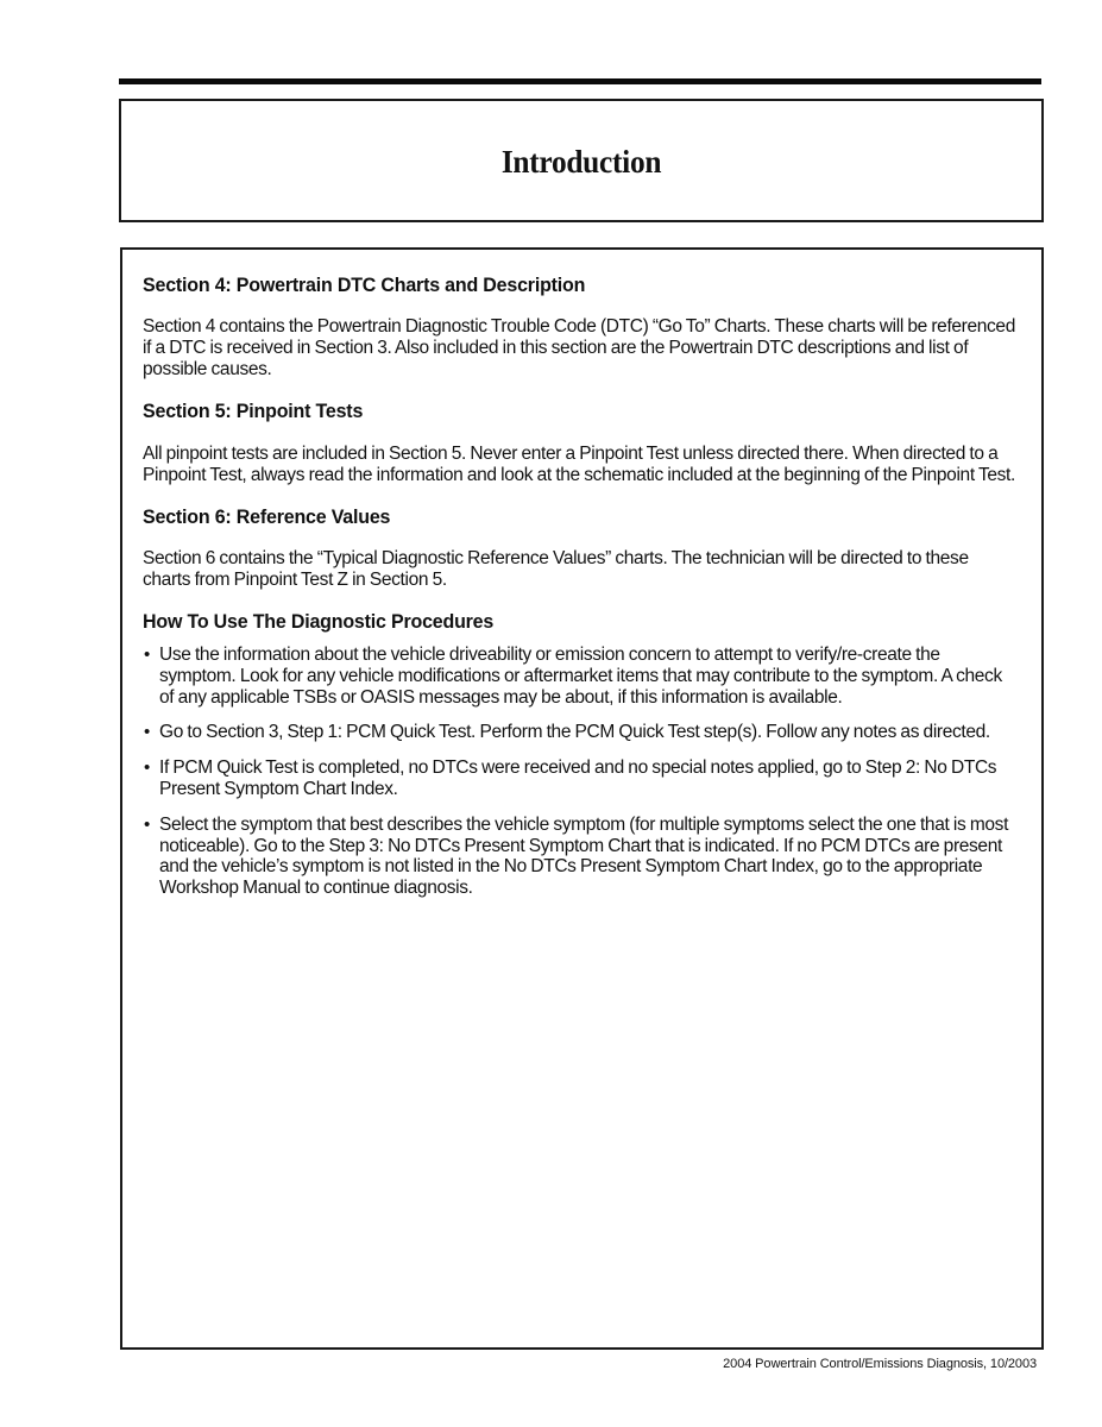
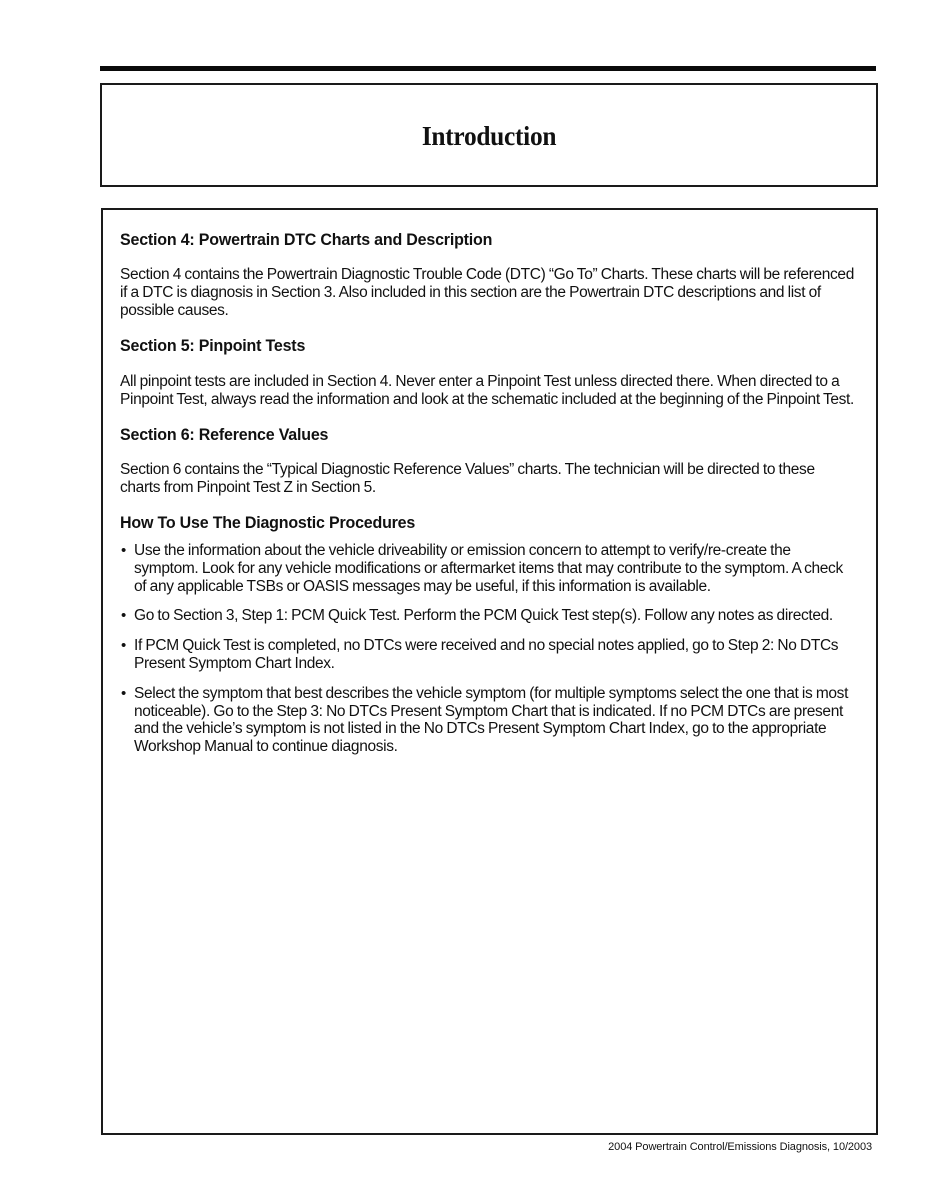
  Introduction
  Section 4: Powertrain DTC Charts and Description
- Section 4 contains the Powertrain Diagnostic Trouble Code (DTC) “Go To” Charts. These charts will be referenced if a DTC is received in Section 3. Also included in this section are the Powertrain DTC descriptions and list of possible causes.
+ Section 4 contains the Powertrain Diagnostic Trouble Code (DTC) “Go To” Charts. These charts will be referenced if a DTC is diagnosis in Section 3. Also included in this section are the Powertrain DTC descriptions and list of possible causes.
  Section 5: Pinpoint Tests
- All pinpoint tests are included in Section 5. Never enter a Pinpoint Test unless directed there. When directed to a Pinpoint Test, always read the information and look at the schematic included at the beginning of the Pinpoint Test.
+ All pinpoint tests are included in Section 4. Never enter a Pinpoint Test unless directed there. When directed to a Pinpoint Test, always read the information and look at the schematic included at the beginning of the Pinpoint Test.
  Section 6: Reference Values
  Section 6 contains the “Typical Diagnostic Reference Values” charts. The technician will be directed to these charts from Pinpoint Test Z in Section 5.
  How To Use The Diagnostic Procedures
  •
- Use the information about the vehicle driveability or emission concern to attempt to verify/re-create the symptom. Look for any vehicle modifications or aftermarket items that may contribute to the symptom. A check of any applicable TSBs or OASIS messages may be about, if this information is available.
+ Use the information about the vehicle driveability or emission concern to attempt to verify/re-create the symptom. Look for any vehicle modifications or aftermarket items that may contribute to the symptom. A check of any applicable TSBs or OASIS messages may be useful, if this information is available.
  •
  Go to Section 3, Step 1: PCM Quick Test. Perform the PCM Quick Test step(s). Follow any notes as directed.
  •
  If PCM Quick Test is completed, no DTCs were received and no special notes applied, go to Step 2: No DTCs Present Symptom Chart Index.
  •
  Select the symptom that best describes the vehicle symptom (for multiple symptoms select the one that is most noticeable). Go to the Step 3: No DTCs Present Symptom Chart that is indicated. If no PCM DTCs are present and the vehicle’s symptom is not listed in the No DTCs Present Symptom Chart Index, go to the appropriate Workshop Manual to continue diagnosis.
  2004 Powertrain Control/Emissions Diagnosis, 10/2003
